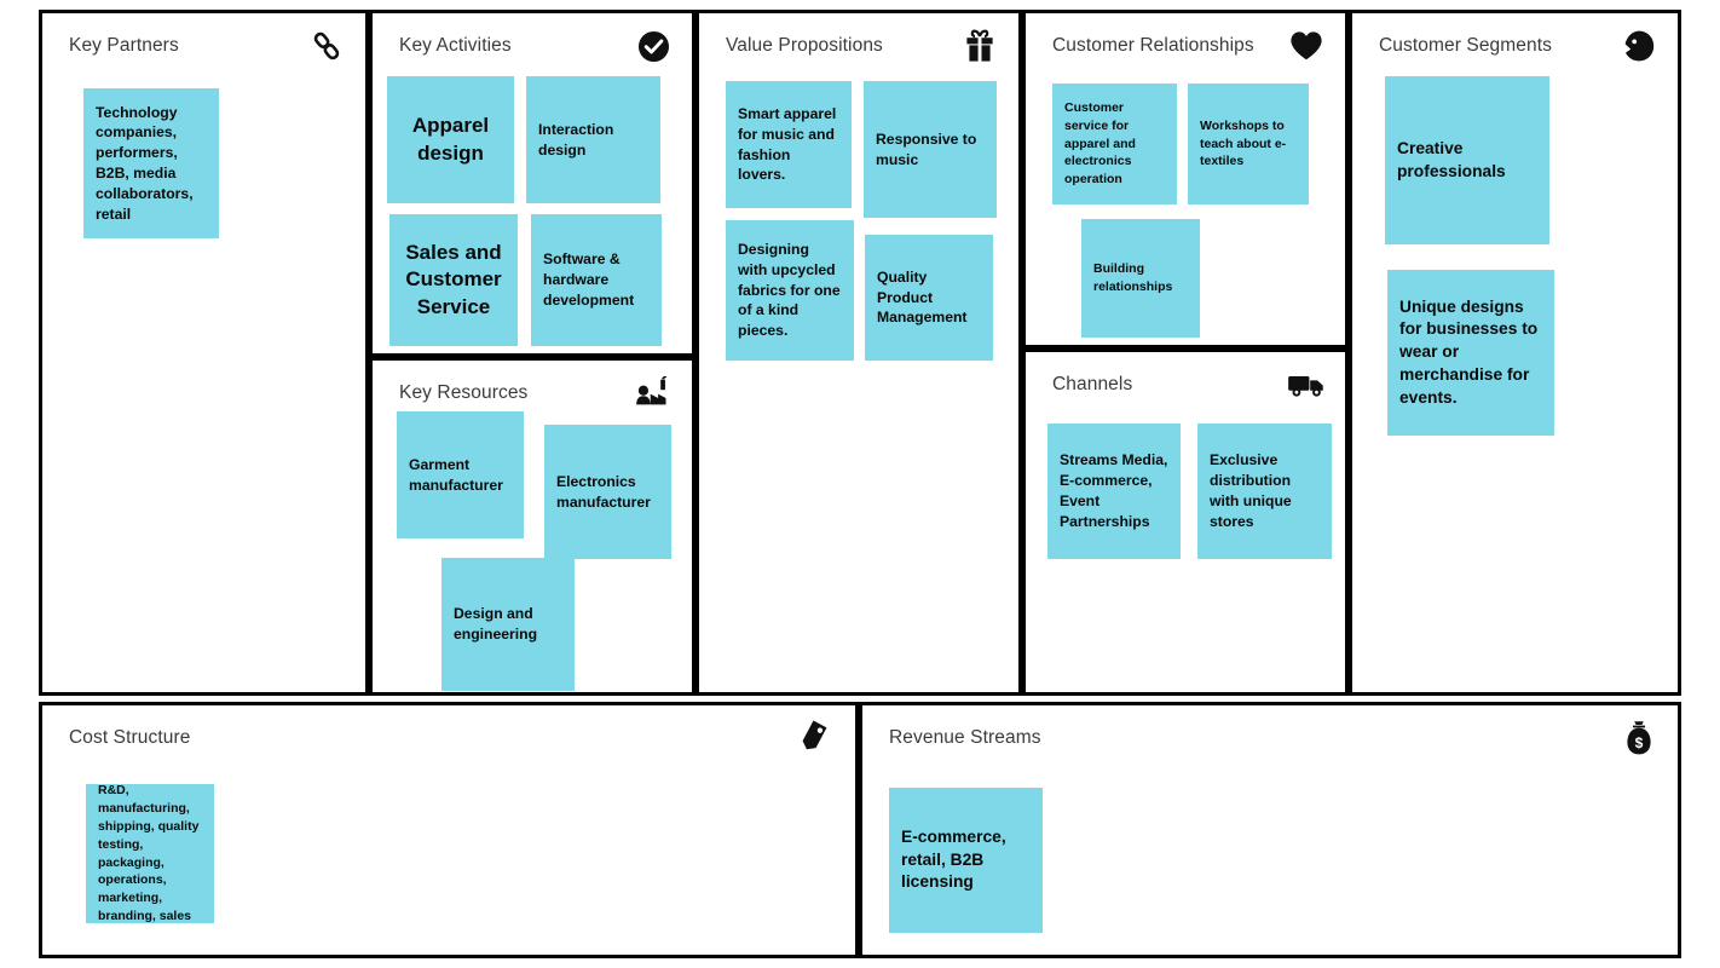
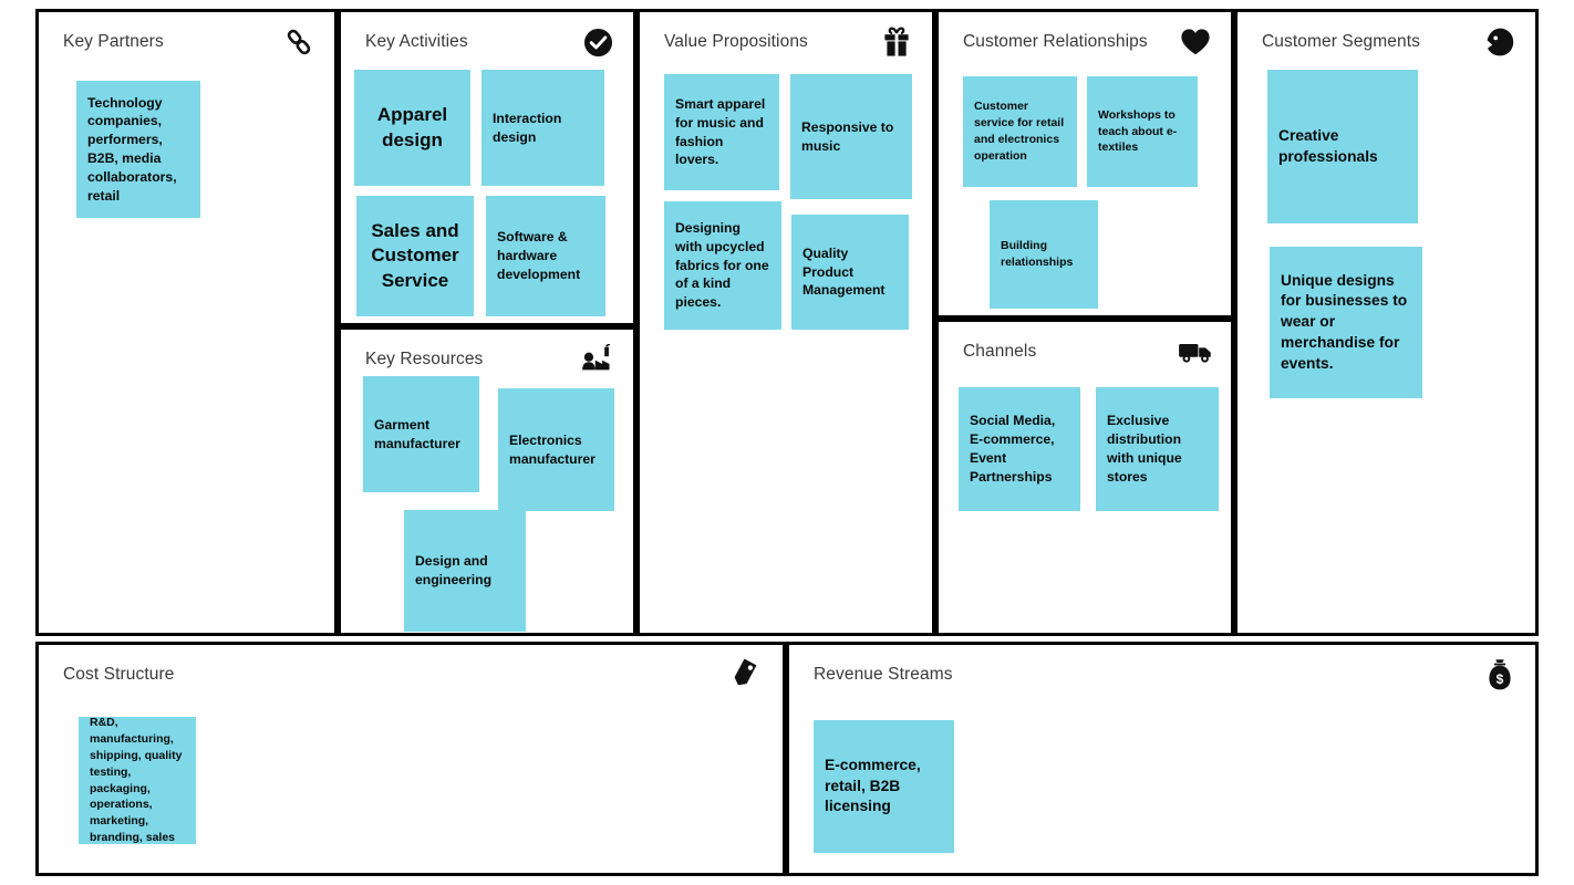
  Key Partners
  Technology companies, performers, B2B, media collaborators, retail
  Key Activities
  Apparel design
  Interaction design
  Sales and Customer Service
  Software & hardware development
  Key Resources
  Garment manufacturer
  Electronics manufacturer
  Design and engineering
  Value Propositions
  Smart apparel for music and fashion lovers.
  Responsive to music
  Designing with upcycled fabrics for one of a kind pieces.
  Quality Product Management
  Customer Relationships
- Customer service for apparel and electronics operation
+ Customer service for retail and electronics operation
  Workshops to teach about e-textiles
  Building relationships
  Channels
- Streams Media, E-commerce, Event Partnerships
+ Social Media, E-commerce, Event Partnerships
  Exclusive distribution with unique stores
  Customer Segments
  Creative professionals
  Unique designs for businesses to wear or merchandise for events.
  Cost Structure
  R&D, manufacturing, shipping, quality testing, packaging, operations, marketing, branding, sales
  Revenue Streams
  $
  E-commerce, retail, B2B licensing
